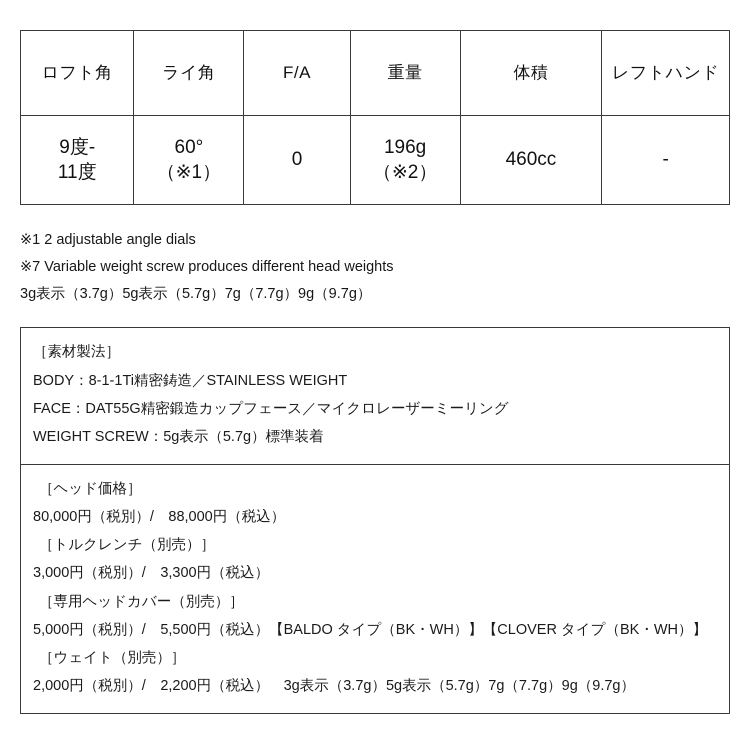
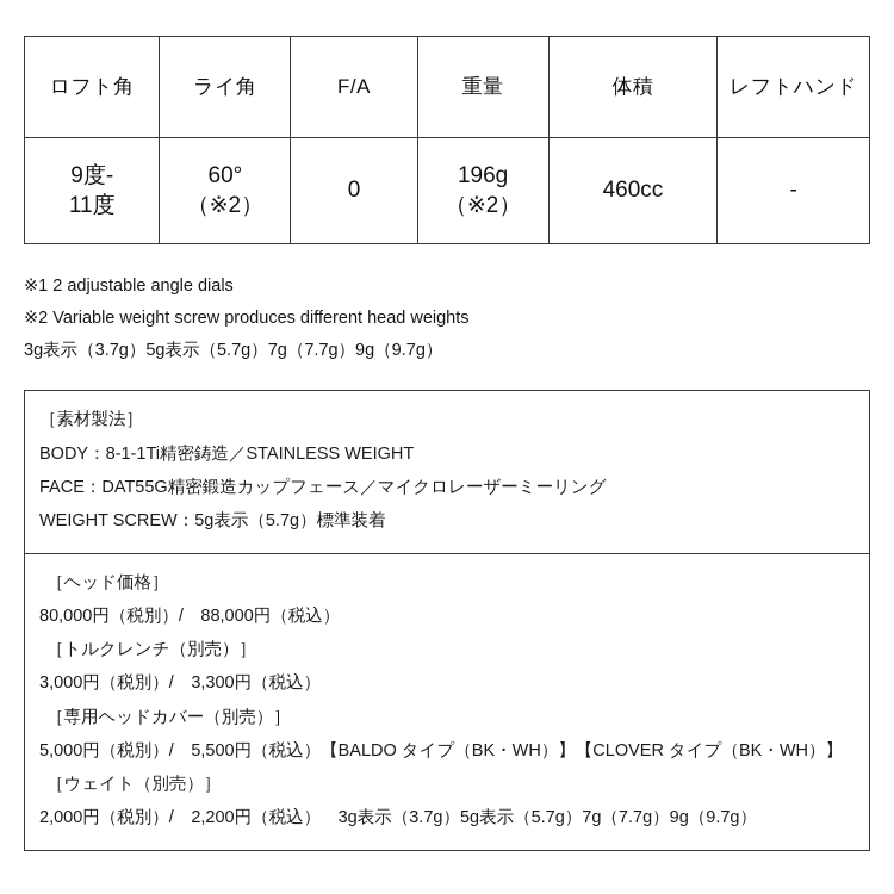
  ロフト角	ライ角	F/A	重量	体積	レフトハンド
- 9度- 11度	60° （※1）	0	196g （※2）	460cc	-
+ 9度- 11度	60° （※2）	0	196g （※2）	460cc	-
  ※1 2 adjustable angle dials
- ※7 Variable weight screw produces different head weights
+ ※2 Variable weight screw produces different head weights
  3g表示（3.7g）5g表示（5.7g）7g（7.7g）9g（9.7g）
  ［素材製法］
  BODY：8-1-1Ti精密鋳造／STAINLESS WEIGHT
  FACE：DAT55G精密鍛造カップフェース／マイクロレーザーミーリング
  WEIGHT SCREW：5g表示（5.7g）標準装着
  ［ヘッド価格］
  80,000円（税別）/ 88,000円（税込）
  ［トルクレンチ（別売）］
  3,000円（税別）/ 3,300円（税込）
  ［専用ヘッドカバー（別売）］
  5,000円（税別）/ 5,500円（税込）【BALDO タイプ（BK・WH）】【CLOVER タイプ（BK・WH）】
  ［ウェイト（別売）］
  2,000円（税別）/ 2,200円（税込） 3g表示（3.7g）5g表示（5.7g）7g（7.7g）9g（9.7g）
